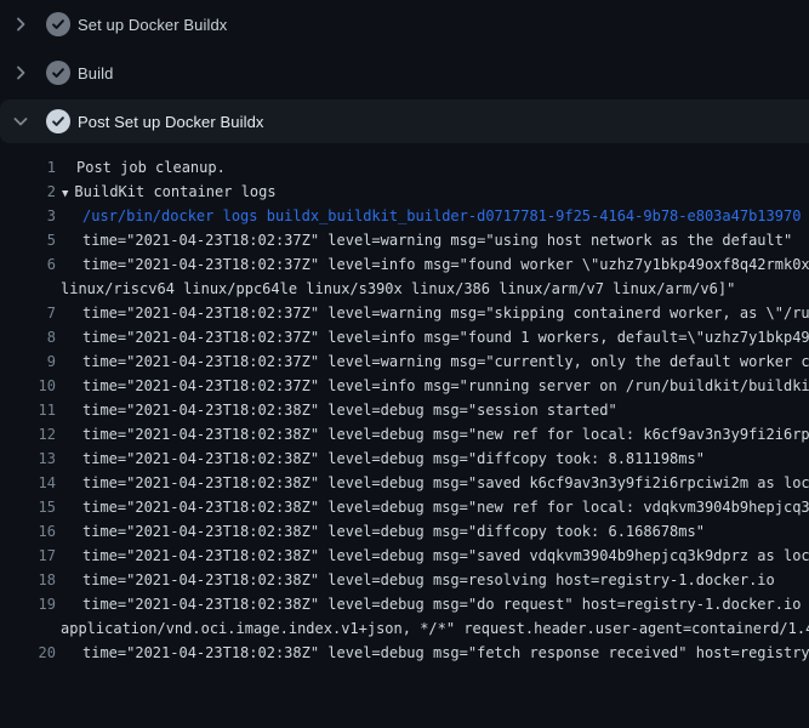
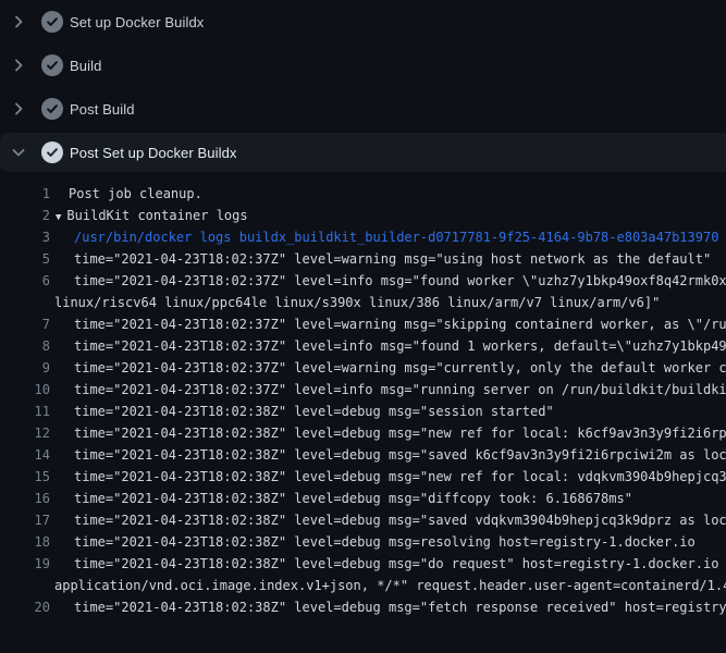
  Set up Docker Buildx
  Build
+ Post Build
  Post Set up Docker Buildx
  1
  Post job cleanup.
  2
  ▼ BuildKit container logs
  3
  /usr/bin/docker logs buildx_buildkit_builder-d0717781-9f25-4164-9b78-e803a47b13970
  5
  time="2021-04-23T18:02:37Z" level=warning msg="using host network as the default"
  6
  time="2021-04-23T18:02:37Z" level=info msg="found worker \"uzhz7y1bkp49oxf8q42rmk0x
  linux/riscv64 linux/ppc64le linux/s390x linux/386 linux/arm/v7 linux/arm/v6]"
  7
  time="2021-04-23T18:02:37Z" level=warning msg="skipping containerd worker, as \"/ru
  8
  time="2021-04-23T18:02:37Z" level=info msg="found 1 workers, default=\"uzhz7y1bkp49
  9
  time="2021-04-23T18:02:37Z" level=warning msg="currently, only the default worker c
  10
  time="2021-04-23T18:02:37Z" level=info msg="running server on /run/buildkit/buildki
  11
  time="2021-04-23T18:02:38Z" level=debug msg="session started"
  12
  time="2021-04-23T18:02:38Z" level=debug msg="new ref for local: k6cf9av3n3y9fi2i6rp
- 13
- time="2021-04-23T18:02:38Z" level=debug msg="diffcopy took: 8.811198ms"
  14
  time="2021-04-23T18:02:38Z" level=debug msg="saved k6cf9av3n3y9fi2i6rpciwi2m as loc
  15
  time="2021-04-23T18:02:38Z" level=debug msg="new ref for local: vdqkvm3904b9hepjcq3
  16
  time="2021-04-23T18:02:38Z" level=debug msg="diffcopy took: 6.168678ms"
  17
  time="2021-04-23T18:02:38Z" level=debug msg="saved vdqkvm3904b9hepjcq3k9dprz as loc
  18
  time="2021-04-23T18:02:38Z" level=debug msg=resolving host=registry-1.docker.io
  19
  time="2021-04-23T18:02:38Z" level=debug msg="do request" host=registry-1.docker.io
  application/vnd.oci.image.index.v1+json, */*" request.header.user-agent=containerd/1.
  20
  time="2021-04-23T18:02:38Z" level=debug msg="fetch response received" host=registry
